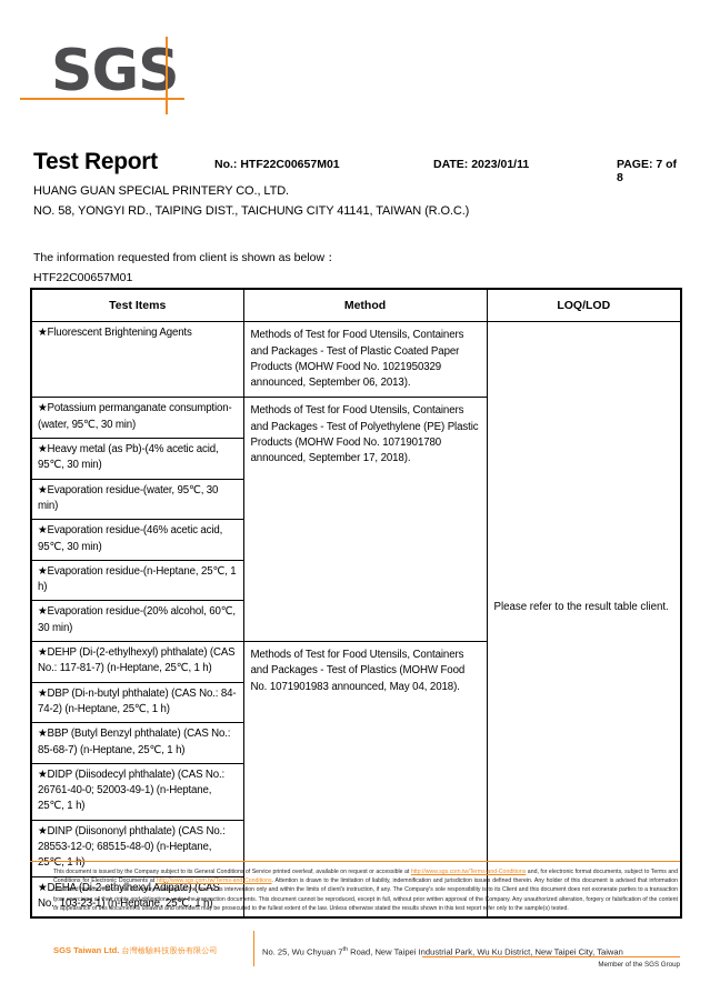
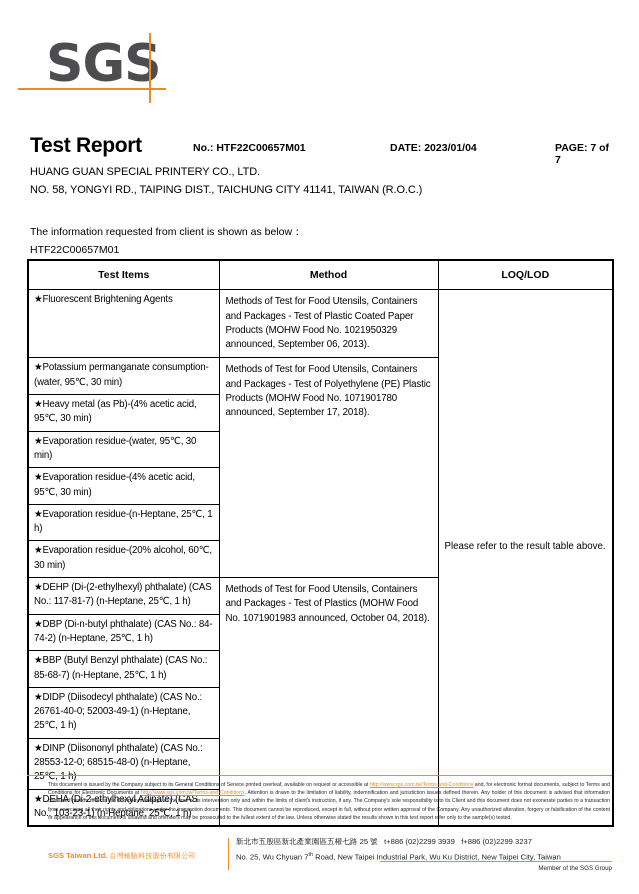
  SGS
  Test Report
  No.: HTF22C00657M01
- DATE: 2023/01/11
+ DATE: 2023/01/04
- PAGE: 7 of 8
+ PAGE: 7 of 7
  HUANG GUAN SPECIAL PRINTERY CO., LTD.
  NO. 58, YONGYI RD., TAIPING DIST., TAICHUNG CITY 41141, TAIWAN (R.O.C.)
  The information requested from client is shown as below：
  HTF22C00657M01
  Test Items	Method	LOQ/LOD
- ★Fluorescent Brightening Agents	Methods of Test for Food Utensils, Containers and Packages - Test of Plastic Coated Paper Products (MOHW Food No. 1021950329 announced, September 06, 2013).	Please refer to the result table client.
+ ★Fluorescent Brightening Agents	Methods of Test for Food Utensils, Containers and Packages - Test of Plastic Coated Paper Products (MOHW Food No. 1021950329 announced, September 06, 2013).	Please refer to the result table above.
  ★Potassium permanganate consumption-(water, 95℃, 30 min)	Methods of Test for Food Utensils, Containers and Packages - Test of Polyethylene (PE) Plastic Products (MOHW Food No. 1071901780 announced, September 17, 2018).
  ★Heavy metal (as Pb)-(4% acetic acid, 95℃, 30 min)
  ★Evaporation residue-(water, 95℃, 30 min)
- ★Evaporation residue-(46% acetic acid, 95℃, 30 min)
+ ★Evaporation residue-(4% acetic acid, 95℃, 30 min)
  ★Evaporation residue-(n-Heptane, 25℃, 1 h)
  ★Evaporation residue-(20% alcohol, 60℃, 30 min)
- ★DEHP (Di-(2-ethylhexyl) phthalate) (CAS No.: 117-81-7) (n-Heptane, 25℃, 1 h)	Methods of Test for Food Utensils, Containers and Packages - Test of Plastics (MOHW Food No. 1071901983 announced, May 04, 2018).
+ ★DEHP (Di-(2-ethylhexyl) phthalate) (CAS No.: 117-81-7) (n-Heptane, 25℃, 1 h)	Methods of Test for Food Utensils, Containers and Packages - Test of Plastics (MOHW Food No. 1071901983 announced, October 04, 2018).
  ★DBP (Di-n-butyl phthalate) (CAS No.: 84-74-2) (n-Heptane, 25℃, 1 h)
  ★BBP (Butyl Benzyl phthalate) (CAS No.: 85-68-7) (n-Heptane, 25℃, 1 h)
  ★DIDP (Diisodecyl phthalate) (CAS No.: 26761-40-0; 52003-49-1) (n-Heptane, 25℃, 1 h)
  ★DINP (Diisononyl phthalate) (CAS No.: 28553-12-0; 68515-48-0) (n-Heptane, 25℃, 1 h)
  ★DEHA (Di-2-ethylhexyl Adipate) (CAS No.: 103-23-1) (n-Heptane, 25℃, 1 h)
  SGS Taiwan Ltd. 台灣檢驗科技股份有限公司
+ 新北市五股區新北產業園區五權七路 25 號 t+886 (02)2299 3939 f+886 (02)2299 3237
  No. 25, Wu Chyuan 7 Road, New Taipei Industrial Park, Wu Ku District, New Taipei City, Taiwan
